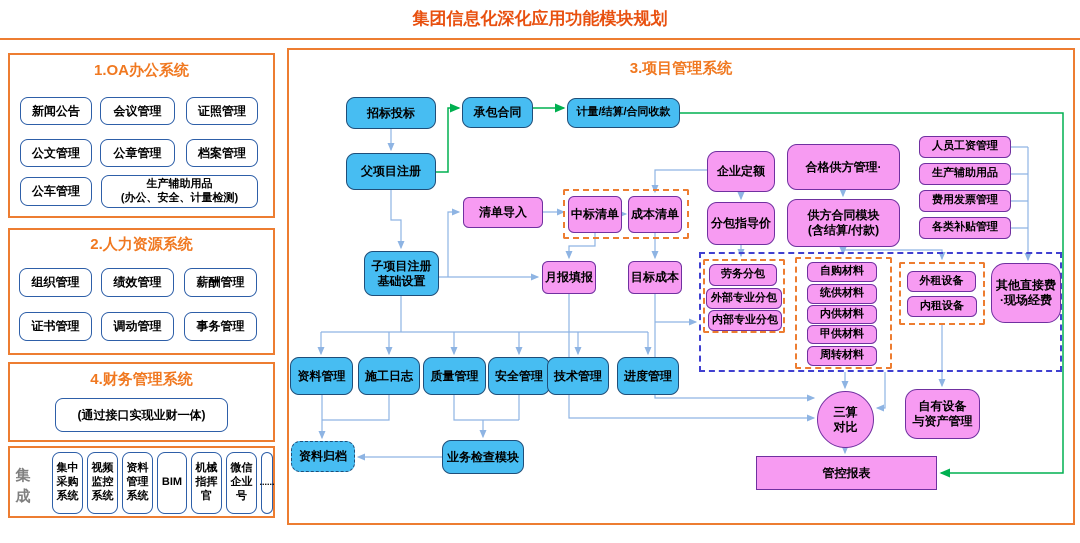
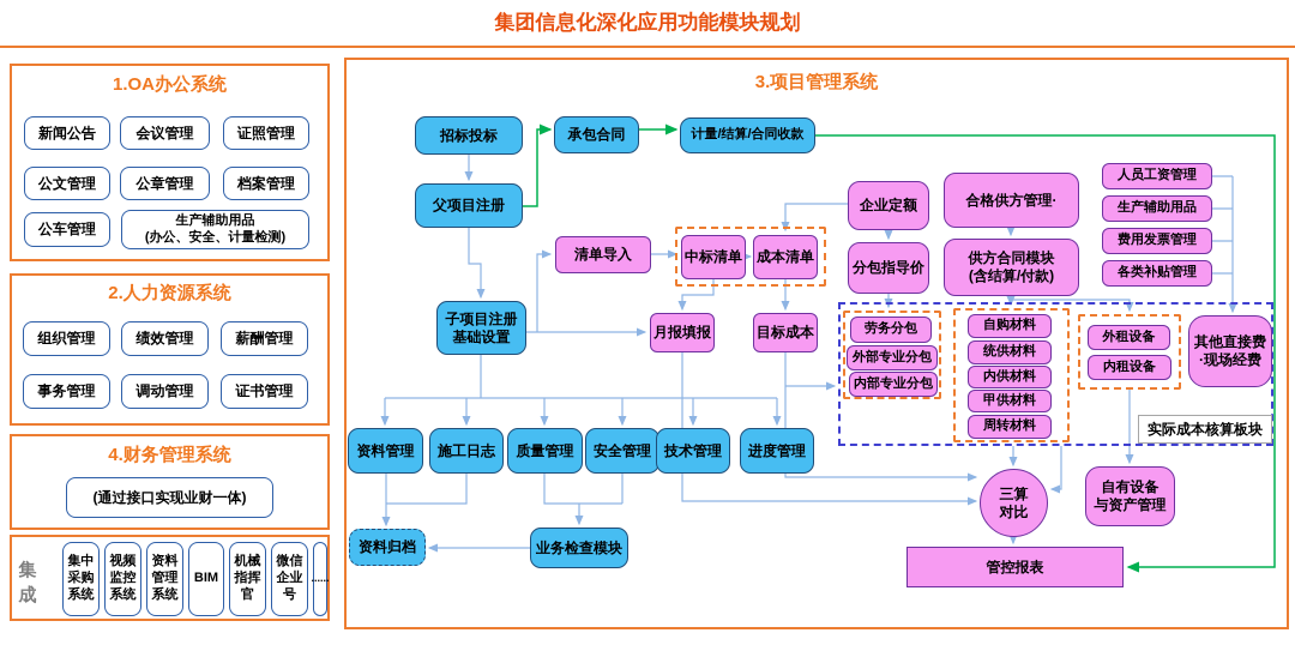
  集团信息化深化应用功能模块规划
  1.OA办公系统
  新闻公告
  会议管理
  证照管理
  公文管理
  公章管理
  档案管理
  公车管理
  生产辅助用品
  (办公、安全、计量检测)
  2.人力资源系统
  组织管理
  绩效管理
  薪酬管理
- 证书管理
+ 事务管理
  调动管理
- 事务管理
+ 证书管理
  4.财务管理系统
  (通过接口实现业财一体)
  集成
  集中采购系统
  视频监控系统
  资料管理系统
  BIM
  机械指挥官
  微信企业号
  ......
  3.项目管理系统
  招标投标
  承包合同
  计量/结算/合同收款
  父项目注册
  子项目注册
  基础设置
  资料管理
  施工日志
  质量管理
  安全管理
  技术管理
  进度管理
  资料归档
  业务检查模块
  清单导入
  中标清单
  成本清单
  月报填报
  目标成本
  企业定额
  合格供方管理·
  分包指导价
  供方合同模块
  (含结算/付款)
  人员工资管理
  生产辅助用品
  费用发票管理
  各类补贴管理
  劳务分包
  外部专业分包
  内部专业分包
  自购材料
  统供材料
  内供材料
  甲供材料
  周转材料
  外租设备
  内租设备
  其他直接费
  ·现场经费
+ 实际成本核算板块
  三算
  对比
  自有设备
  与资产管理
  管控报表
